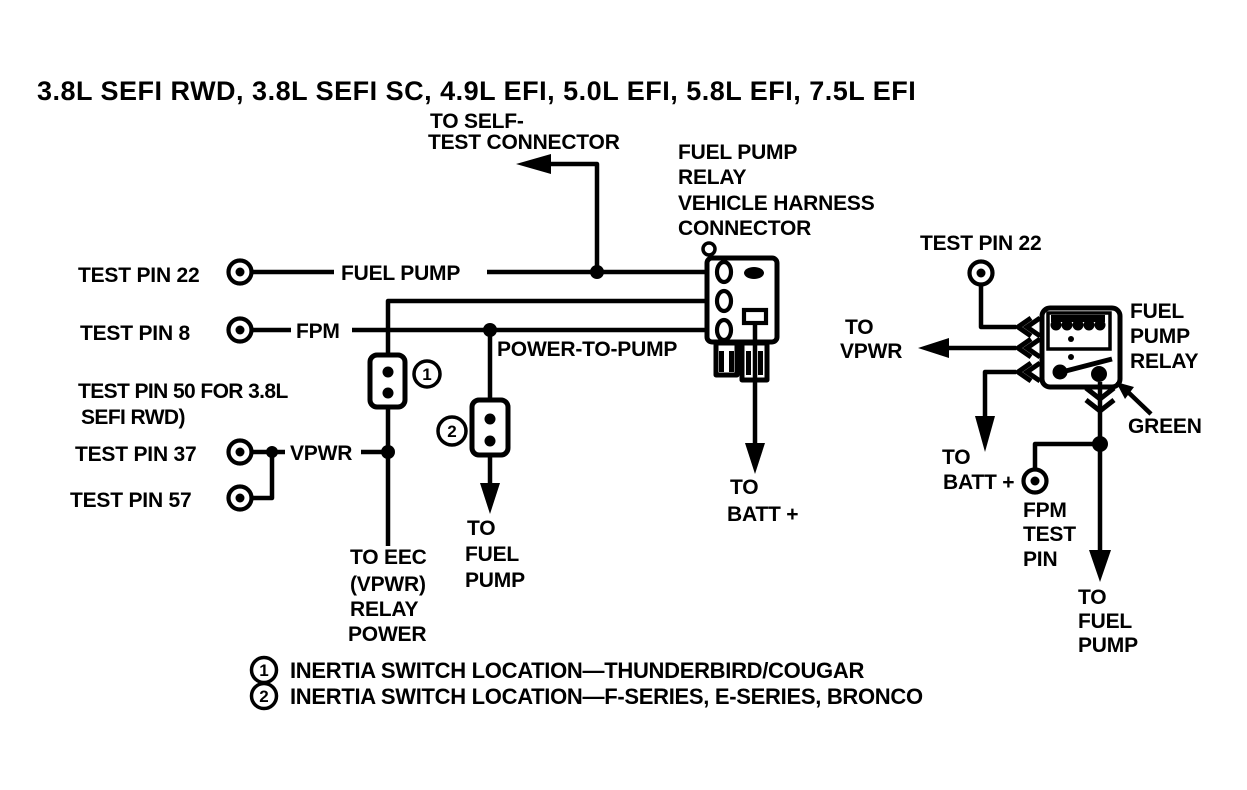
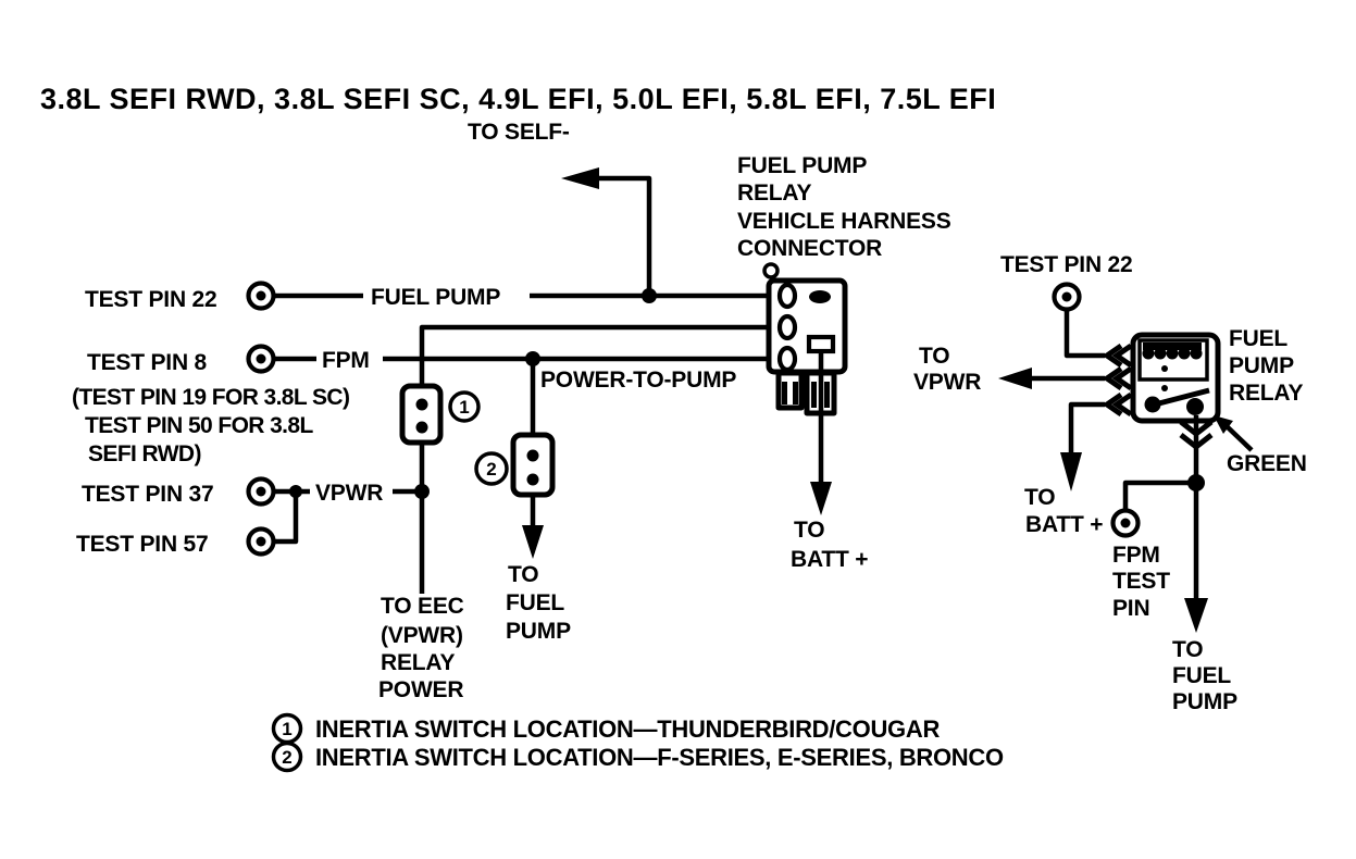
  3.8L SEFI RWD, 3.8L SEFI SC, 4.9L EFI, 5.0L EFI, 5.8L EFI, 7.5L EFI
  TO SELF-
- TEST CONNECTOR
  FUEL PUMP
  RELAY
  VEHICLE HARNESS
  CONNECTOR
  TEST PIN 22
  FUEL PUMP
  TEST PIN 8
  FPM
  POWER-TO-PUMP
+ (TEST PIN 19 FOR 3.8L SC)
  TEST PIN 50 FOR 3.8L
  SEFI RWD)
  1
  TEST PIN 37
  VPWR
  TEST PIN 57
  2
  TO
  FUEL
  PUMP
  TO EEC
  (VPWR)
  RELAY
  POWER
  TO
  BATT +
  TEST PIN 22
  TO
  VPWR
  TO
  BATT +
  FPM
  TEST
  PIN
  TO
  FUEL
  PUMP
  FUEL
  PUMP
  RELAY
  GREEN
  1
  INERTIA SWITCH LOCATION—THUNDERBIRD/COUGAR
  2
  INERTIA SWITCH LOCATION—F-SERIES, E-SERIES, BRONCO
